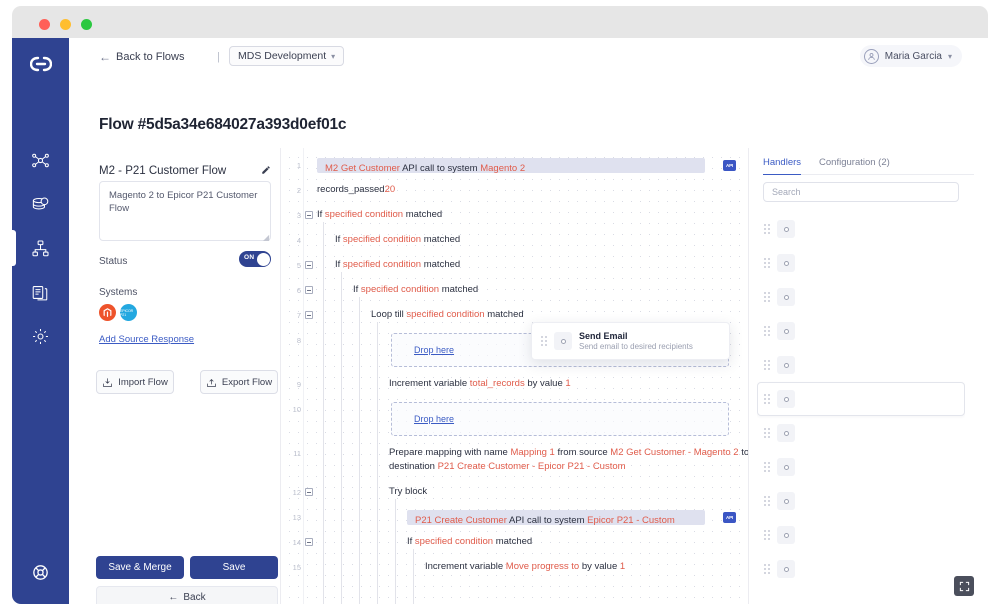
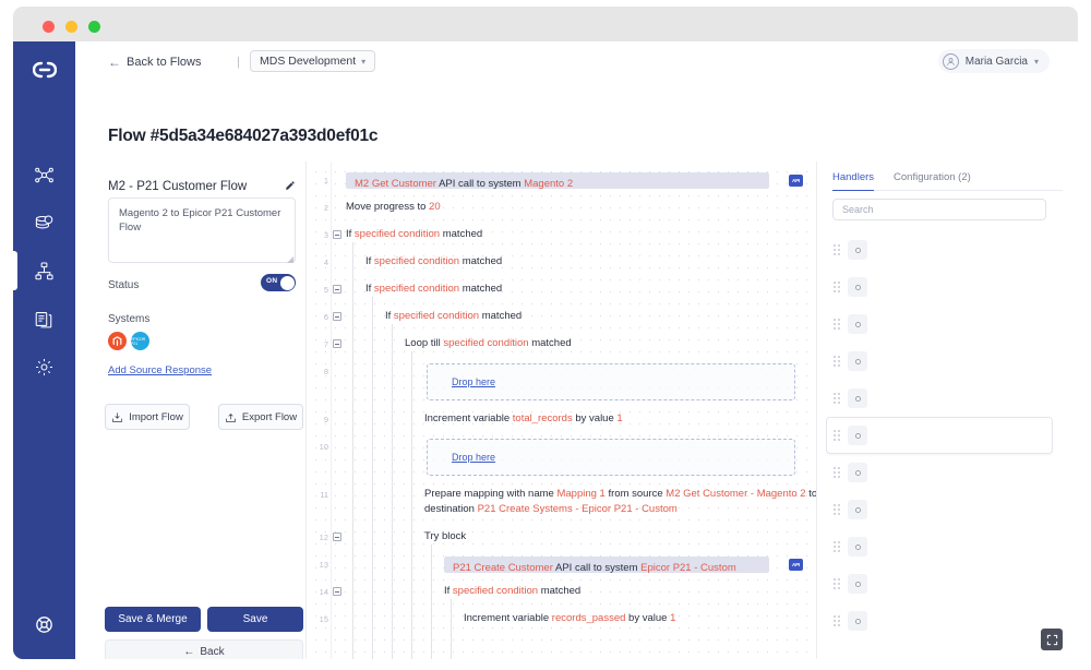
  ←
  Back to Flows
  |
  MDS Development
  ▾
  Maria Garcia
  ▾
  Flow #5d5a34e684027a393d0ef01c
  M2 - P21 Customer Flow
  ◢
  Status
  Systems
  Add Source Response
  Import Flow
  Export Flow
  Save & Merge
  Save
  ←
  Back
  1
  M2 Get Customer API call to system Magento 2
  2
- records_passed20
+ Move progress to 20
  3
  If specified condition matched
  4
  If specified condition matched
  5
  If specified condition matched
  6
  If specified condition matched
  7
  Loop till specified condition matched
  8
  Drop here
  9
  Increment variable total_records by value 1
  10
  Drop here
  11
  Prepare mapping with name Mapping 1 from source M2 Get Customer - Magento 2 to
- destination P21 Create Customer - Epicor P21 - Custom
+ destination P21 Create Systems - Epicor P21 - Custom
  12
  Try block
  13
  P21 Create Customer API call to system Epicor P21 - Custom
  14
  If specified condition matched
  15
- Increment variable Move progress to by value 1
+ Increment variable records_passed by value 1
- Send Email
- Send email to desired recipients
  Handlers
  Configuration (2)
  Search
